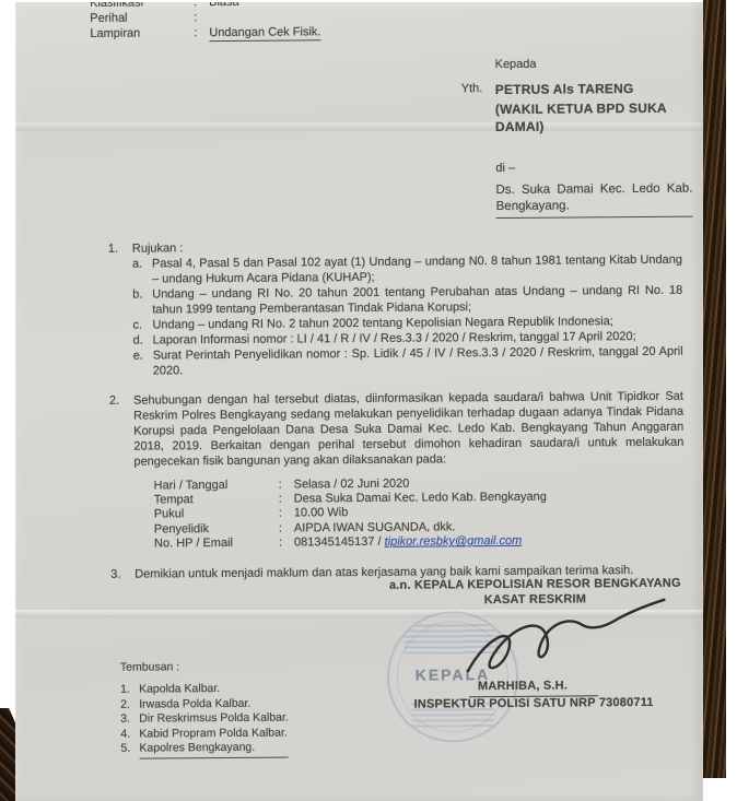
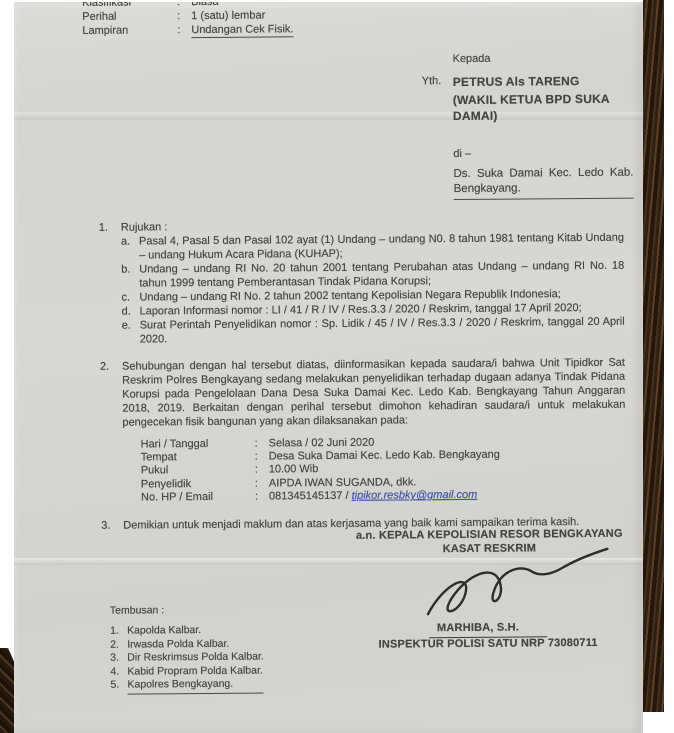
  Klasifikasi
  :
  Biasa
  Perihal
  :
+ 1 (satu) lembar
  Lampiran
  :
  Undangan Cek Fisik.
  Kepada
  Yth.
  PETRUS Als TARENG
  (WAKIL KETUA BPD SUKA DAMAI)
  di –
  Ds. Suka Damai Kec. Ledo Kab. Bengkayang.
  1.
  Rujukan :
  a.
  Pasal 4, Pasal 5 dan Pasal 102 ayat (1) Undang – undang N0. 8 tahun 1981 tentang Kitab Undang – undang Hukum Acara Pidana (KUHAP);
  b.
  Undang – undang RI No. 20 tahun 2001 tentang Perubahan atas Undang – undang RI No. 18 tahun 1999 tentang Pemberantasan Tindak Pidana Korupsi;
  c.
  Undang – undang RI No. 2 tahun 2002 tentang Kepolisian Negara Republik Indonesia;
  d.
  Laporan Informasi nomor : LI / 41 / R / IV / Res.3.3 / 2020 / Reskrim, tanggal 17 April 2020;
  e.
  Surat Perintah Penyelidikan nomor : Sp. Lidik / 45 / IV / Res.3.3 / 2020 / Reskrim, tanggal 20 April 2020.
  2.
  Sehubungan dengan hal tersebut diatas, diinformasikan kepada saudara/i bahwa Unit Tipidkor Sat Reskrim Polres Bengkayang sedang melakukan penyelidikan terhadap dugaan adanya Tindak Pidana Korupsi pada Pengelolaan Dana Desa Suka Damai Kec. Ledo Kab. Bengkayang Tahun Anggaran 2018, 2019. Berkaitan dengan perihal tersebut dimohon kehadiran saudara/i untuk melakukan pengecekan fisik bangunan yang akan dilaksanakan pada:
  Hari / Tanggal
  :
  Selasa / 02 Juni 2020
  Tempat
  :
  Desa Suka Damai Kec. Ledo Kab. Bengkayang
  Pukul
  :
  10.00 Wib
  Penyelidik
  :
  AIPDA IWAN SUGANDA, dkk.
  No. HP / Email
  :
  081345145137 / tipikor.resbky@gmail.com
  3.
  Demikian untuk menjadi maklum dan atas kerjasama yang baik kami sampaikan terima kasih.
  a.n. KEPALA KEPOLISIAN RESOR BENGKAYANG
  KASAT RESKRIM
- KEPALA
  MARHIBA, S.H.
  INSPEKTUR POLISI SATU NRP 73080711
  Tembusan :
  1.
  Kapolda Kalbar.
  2.
  Irwasda Polda Kalbar.
  3.
  Dir Reskrimsus Polda Kalbar.
  4.
  Kabid Propram Polda Kalbar.
  5.
  Kapolres Bengkayang.
